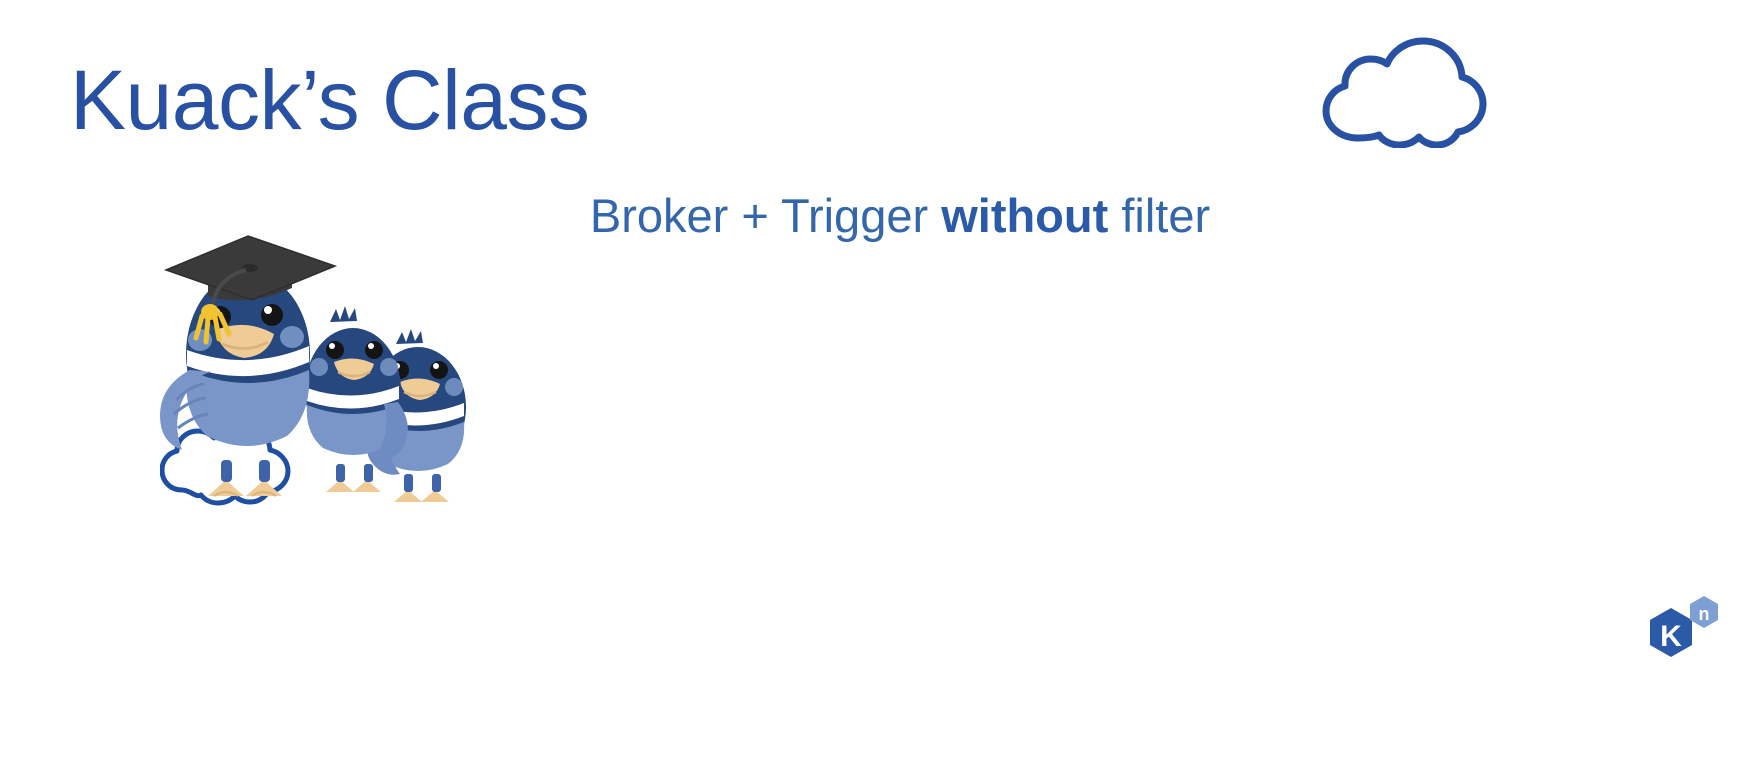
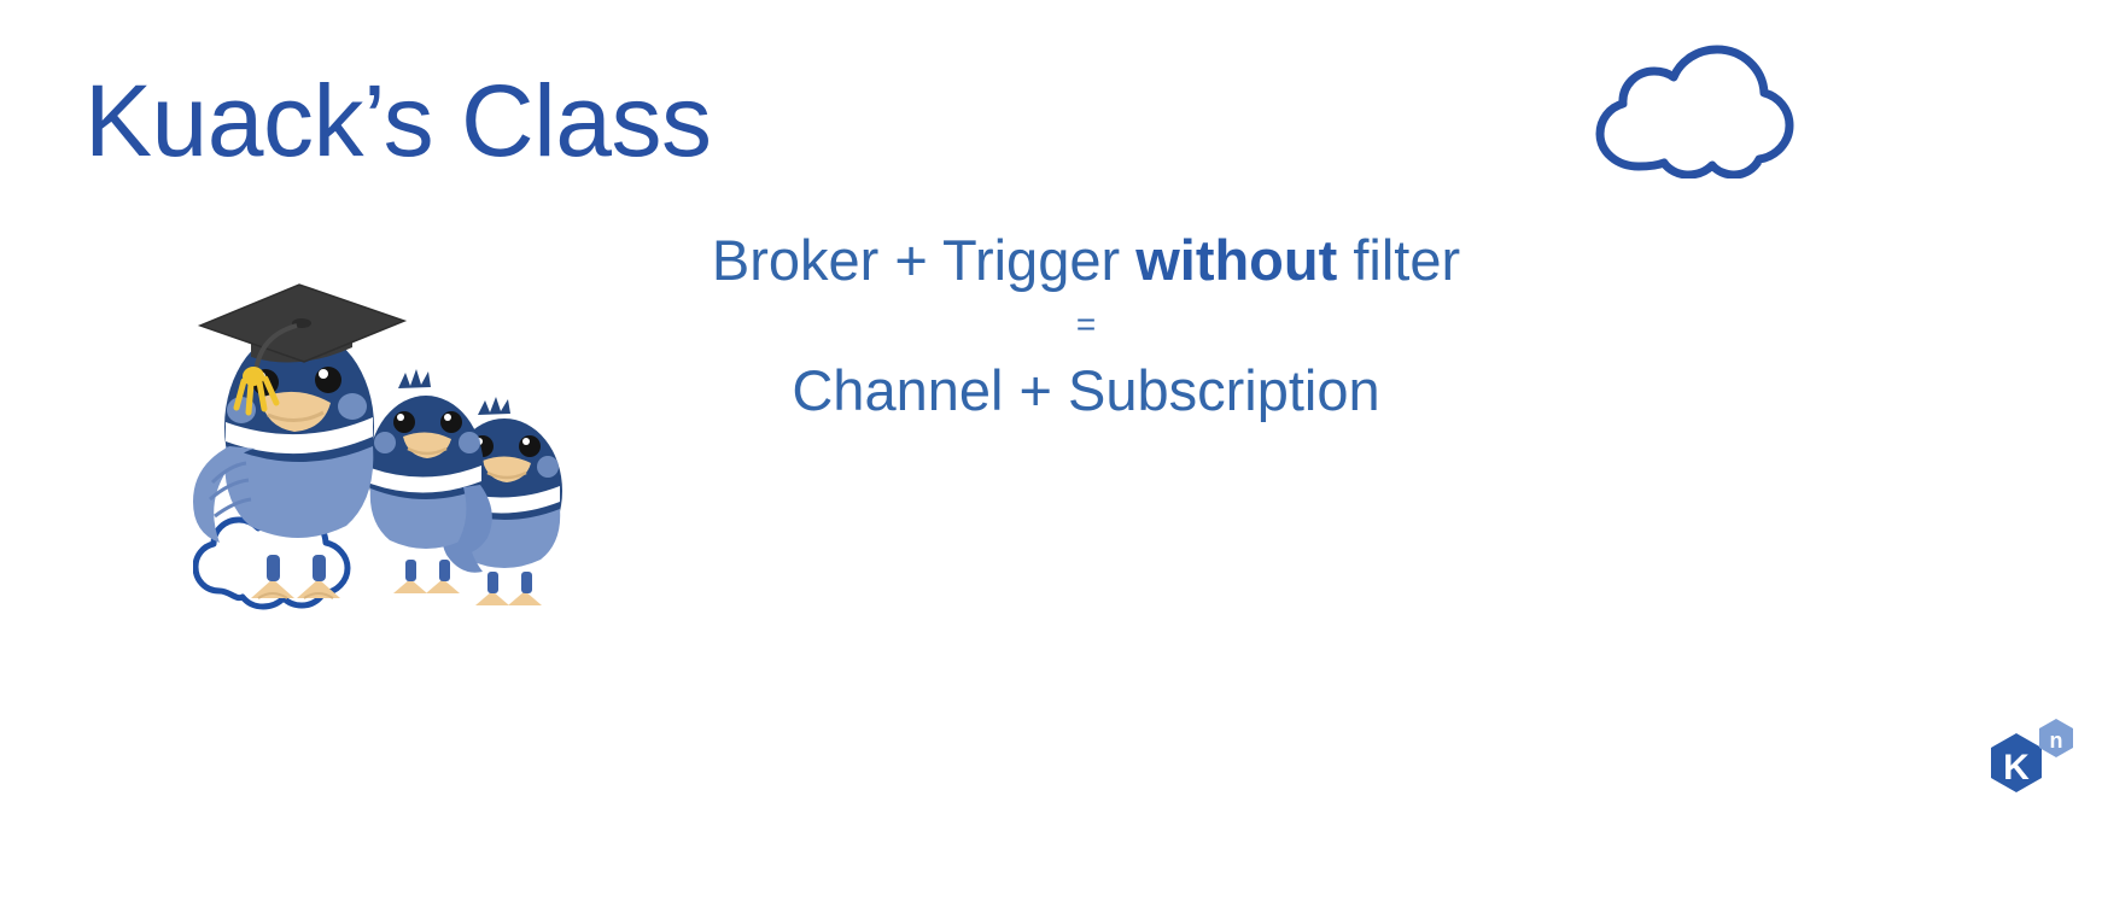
  Kuack’s Class
  Broker + Trigger without filter
+ =
+ Channel + Subscription
  K
  n
